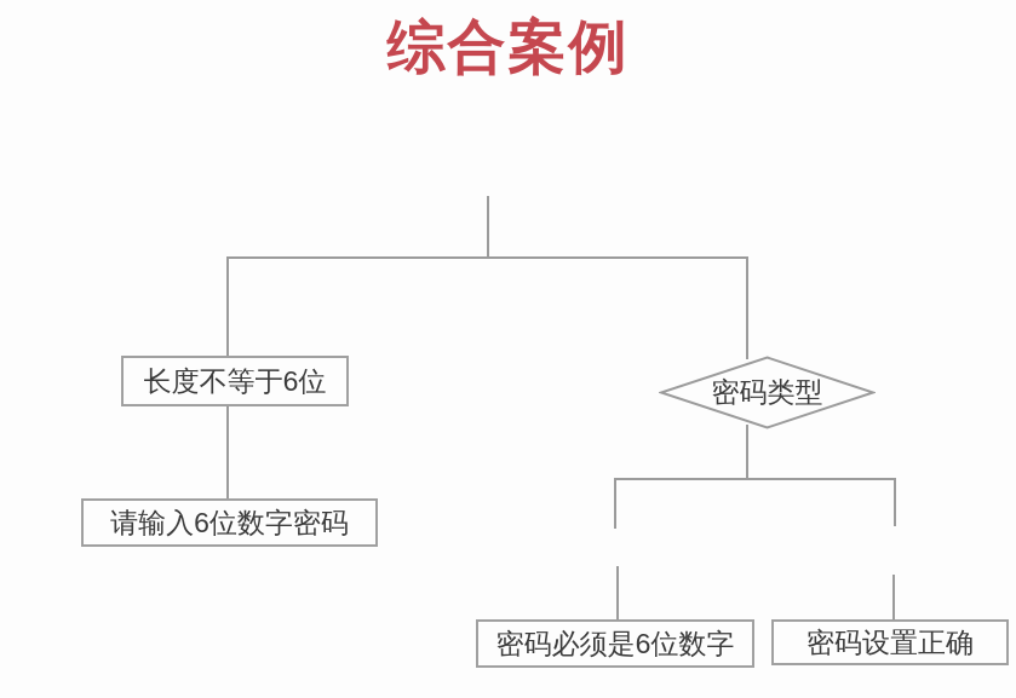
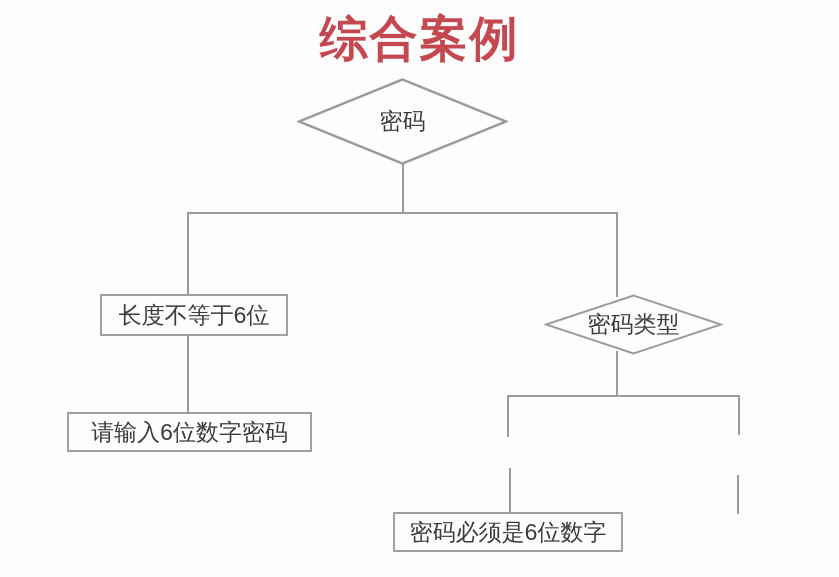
  综合案例
+ 密码
  长度不等于6位
  请输入6位数字密码
  密码类型
  密码必须是6位数字
- 密码设置正确
